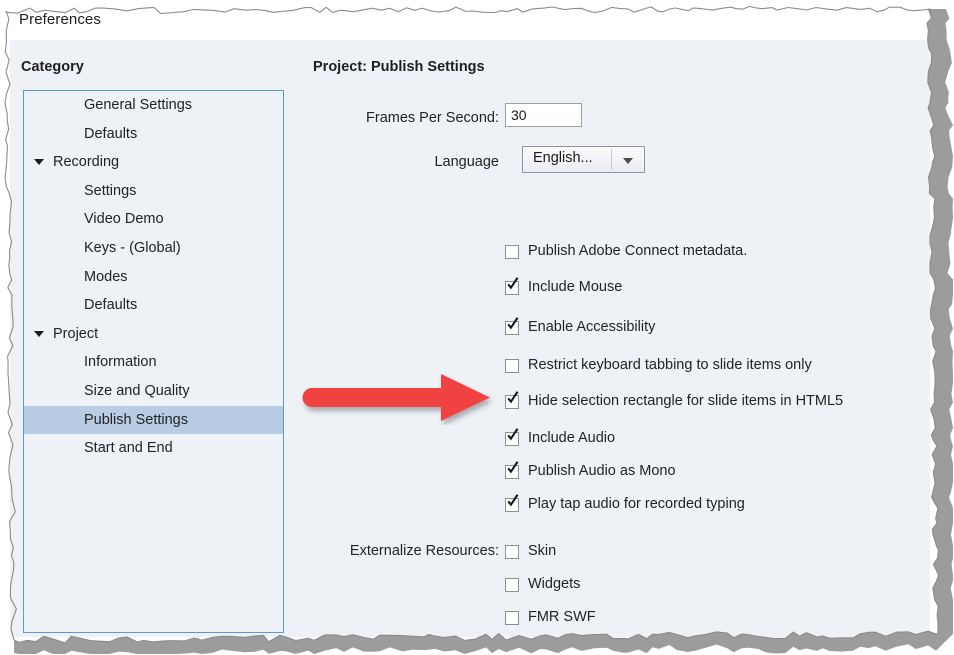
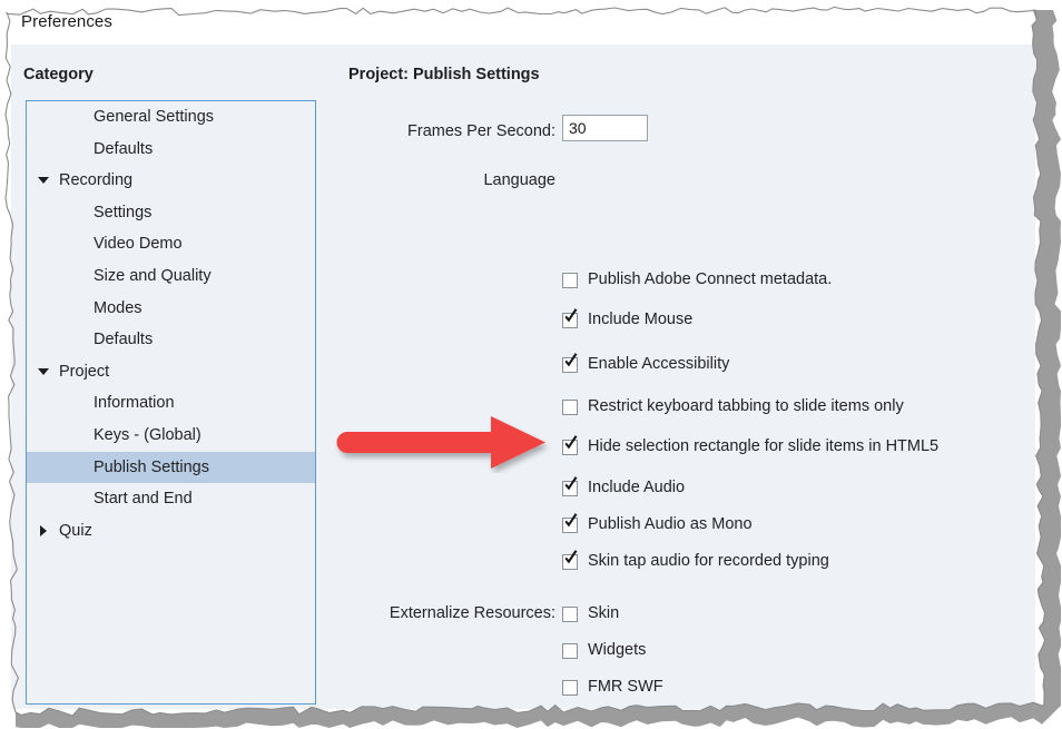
  Preferences
  Category
  General Settings
  Defaults
  Recording
  Settings
  Video Demo
- Keys - (Global)
+ Size and Quality
  Modes
  Defaults
  Project
  Information
- Size and Quality
+ Keys - (Global)
  Publish Settings
  Start and End
+ Quiz
  Project: Publish Settings
  Frames Per Second:
  30
  Language
- English...
  Publish Adobe Connect metadata.
  Include Mouse
  Enable Accessibility
  Restrict keyboard tabbing to slide items only
  Hide selection rectangle for slide items in HTML5
  Include Audio
  Publish Audio as Mono
- Play tap audio for recorded typing
+ Skin tap audio for recorded typing
  Externalize Resources:
  Skin
  Widgets
  FMR SWF
